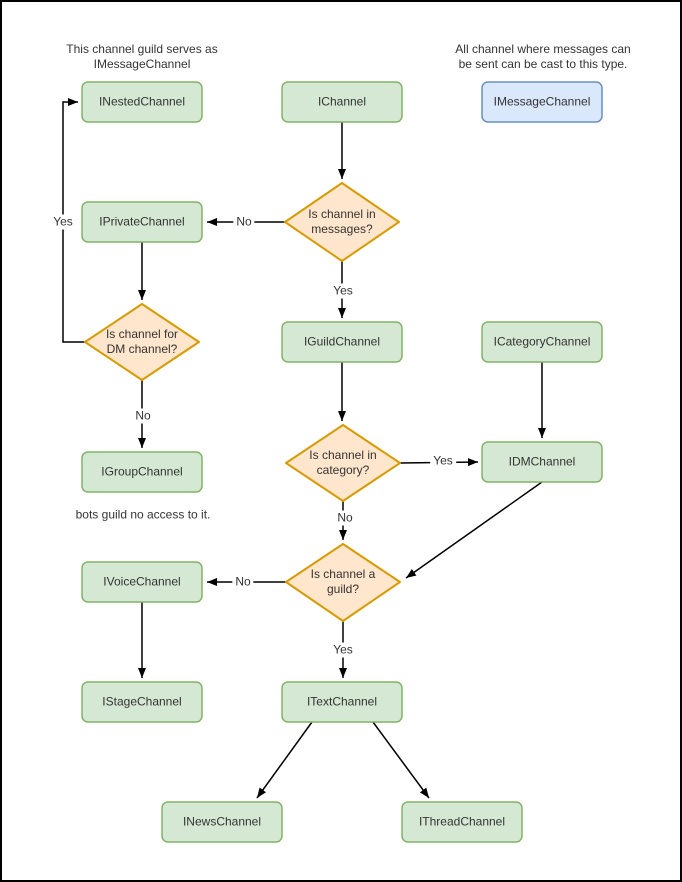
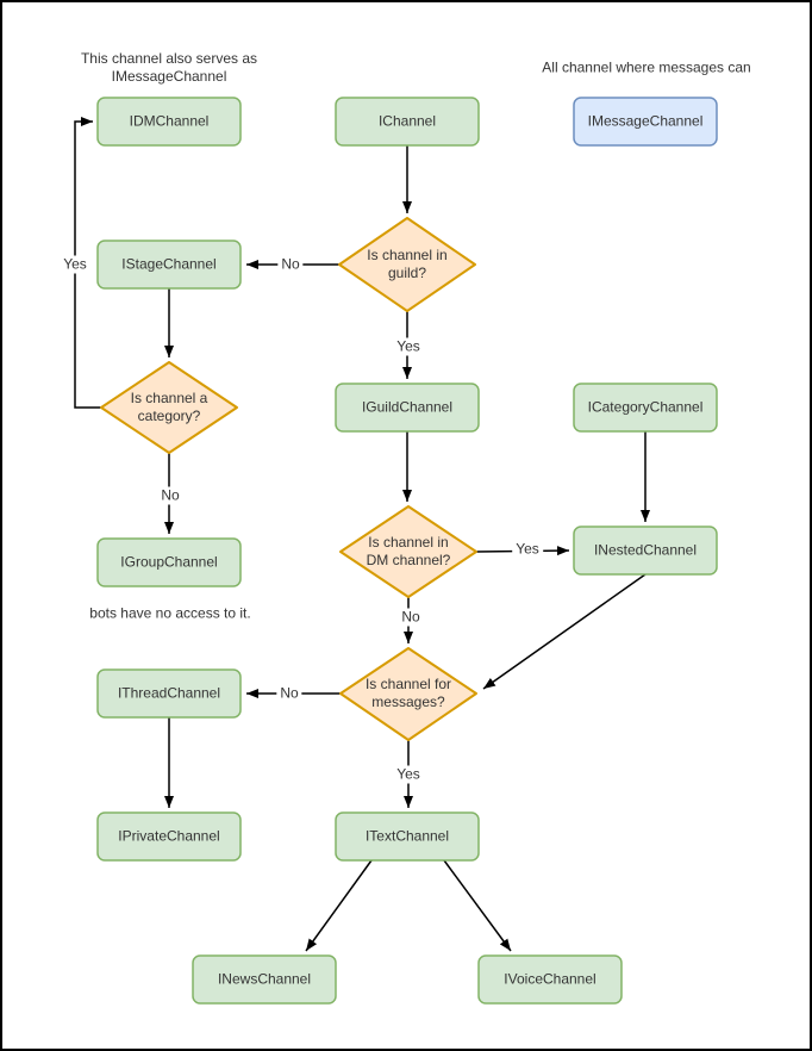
- This channel guild serves as
+ This channel also serves as
  IMessageChannel
  All channel where messages can
- be sent can be cast to this type.
- bots guild no access to it.
+ bots have no access to it.
- INestedChannel
+ IDMChannel
  IChannel
  IMessageChannel
- IPrivateChannel
+ IStageChannel
  IGuildChannel
  ICategoryChannel
  IGroupChannel
- IDMChannel
+ INestedChannel
- IVoiceChannel
+ IThreadChannel
- IStageChannel
+ IPrivateChannel
  ITextChannel
  INewsChannel
- IThreadChannel
+ IVoiceChannel
  Is channel in
- messages?
+ guild?
- Is channel for
+ Is channel a
- DM channel?
+ category?
  Is channel in
- category?
+ DM channel?
- Is channel a
+ Is channel for
- guild?
+ messages?
  No
  Yes
  Yes
  No
  Yes
  No
  No
  Yes
